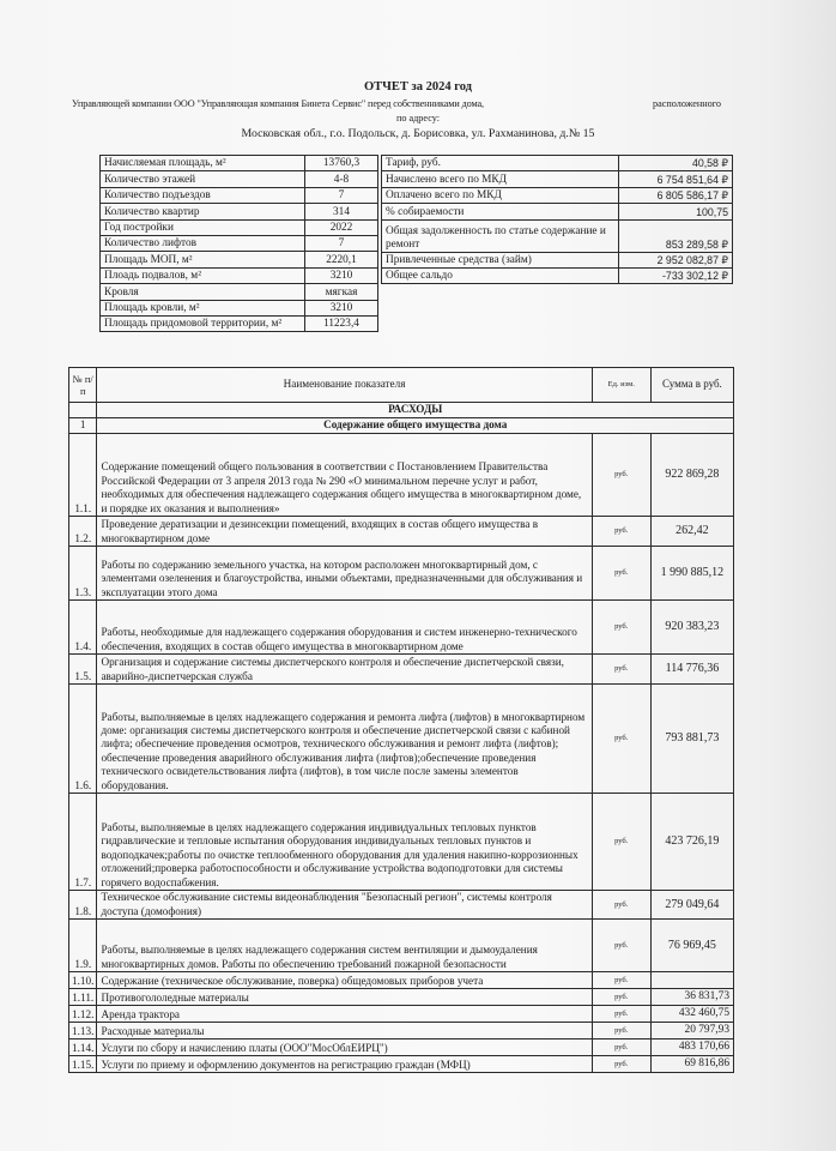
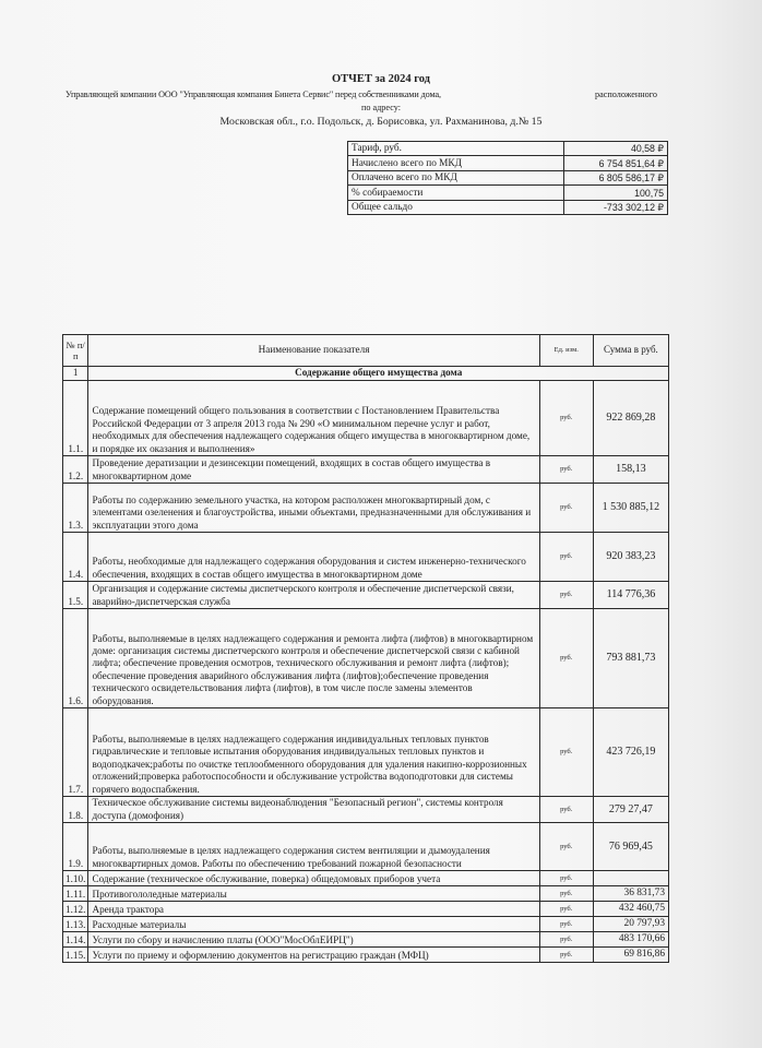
  ОТЧЕТ за 2024 год
  Управляющей компании ООО "Управляющая компания Бинета Сервис" перед собственниками дома,
  расположенного
  по адресу:
  Московская обл., г.о. Подольск, д. Борисовка, ул. Рахманинова, д.№ 15
- Начисляемая площадь, м²	13760,3
- Количество этажей	4-8
- Количество подъездов	7
- Количество квартир	314
- Год постройки	2022
- Количество лифтов	7
- Площадь МОП, м²	2220,1
- Плоадь подвалов, м²	3210
- Кровля	мягкая
- Площадь кровли, м²	3210
- Площадь придомовой территории, м²	11223,4
  Тариф, руб.	40,58 ₽
  Начислено всего по МКД	6 754 851,64 ₽
  Оплачено всего по МКД	6 805 586,17 ₽
  % собираемости	100,75
- Общая задолженность по статье содержание и ремонт	853 289,58 ₽
- Привлеченные средства (займ)	2 952 082,87 ₽
  Общее сальдо	-733 302,12 ₽
  № п/п	Наименование показателя		Сумма в руб.
- 	РАСХОДЫ
  1	Содержание общего имущества дома
  1.1.	Содержание помещений общего пользования в соответствии с Постановлением Правительства Российской Федерации от 3 апреля 2013 года № 290 «О минимальном перечне услуг и работ, необходимых для обеспечения надлежащего содержания общего имущества в многоквартирном доме, и порядке их оказания и выполнения»		922 869,28
- 1.2.	Проведение дератизации и дезинсекции помещений, входящих в состав общего имущества в многоквартирном доме		262,42
+ 1.2.	Проведение дератизации и дезинсекции помещений, входящих в состав общего имущества в многоквартирном доме		158,13
- 1.3.	Работы по содержанию земельного участка, на котором расположен многоквартирный дом, с элементами озеленения и благоустройства, иными объектами, предназначенными для обслуживания и эксплуатации этого дома		1 990 885,12
+ 1.3.	Работы по содержанию земельного участка, на котором расположен многоквартирный дом, с элементами озеленения и благоустройства, иными объектами, предназначенными для обслуживания и эксплуатации этого дома		1 530 885,12
  1.4.	Работы, необходимые для надлежащего содержания оборудования и систем инженерно-технического обеспечения, входящих в состав общего имущества в многоквартирном доме		920 383,23
  1.5.	Организация и содержание системы диспетчерского контроля и обеспечение диспетчерской связи, аварийно-диспетчерская служба		114 776,36
  1.6.	Работы, выполняемые в целях надлежащего содержания и ремонта лифта (лифтов) в многоквартирном доме: организация системы диспетчерского контроля и обеспечение диспетчерской связи с кабиной лифта; обеспечение проведения осмотров, технического обслуживания и ремонт лифта (лифтов); обеспечение проведения аварийного обслуживания лифта (лифтов);обеспечение проведения технического освидетельствования лифта (лифтов), в том числе после замены элементов оборудования.		793 881,73
  1.7.	Работы, выполняемые в целях надлежащего содержания индивидуальных тепловых пунктов гидравлические и тепловые испытания оборудования индивидуальных тепловых пунктов и водоподкачек;работы по очистке теплообменного оборудования для удаления накипно-коррозионных отложений;проверка работоспособности и обслуживание устройства водоподготовки для системы горячего водоспабжения.		423 726,19
- 1.8.	Техническое обслуживание системы видеонаблюдения "Безопасный регион", системы контроля доступа (домофония)		279 049,64
+ 1.8.	Техническое обслуживание системы видеонаблюдения "Безопасный регион", системы контроля доступа (домофония)		279 27,47
  1.9.	Работы, выполняемые в целях надлежащего содержания систем вентиляции и дымоудаления многоквартирных домов. Работы по обеспечению требований пожарной безопасности		76 969,45
  1.10.	Содержание (техническое обслуживание, поверка) общедомовых приборов учета
  1.11.	Противогололедные материалы		36 831,73
  1.12.	Аренда трактора		432 460,75
  1.13.	Расходные материалы		20 797,93
  1.14.	Услуги по сбору и начислению платы (ООО"МосОблЕИРЦ")		483 170,66
  1.15.	Услуги по приему и оформлению документов на регистрацию граждан (МФЦ)		69 816,86
